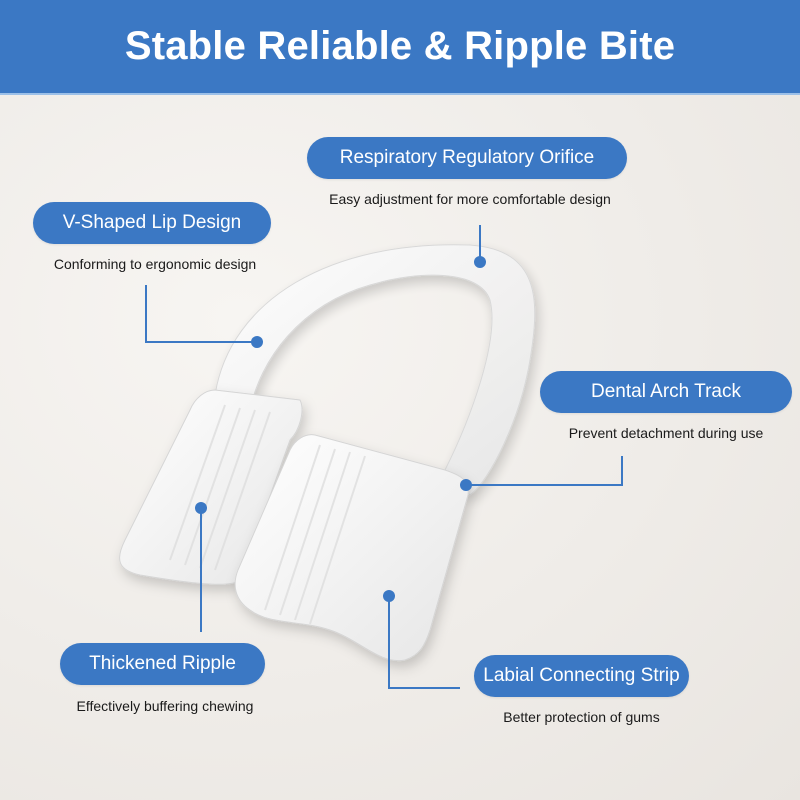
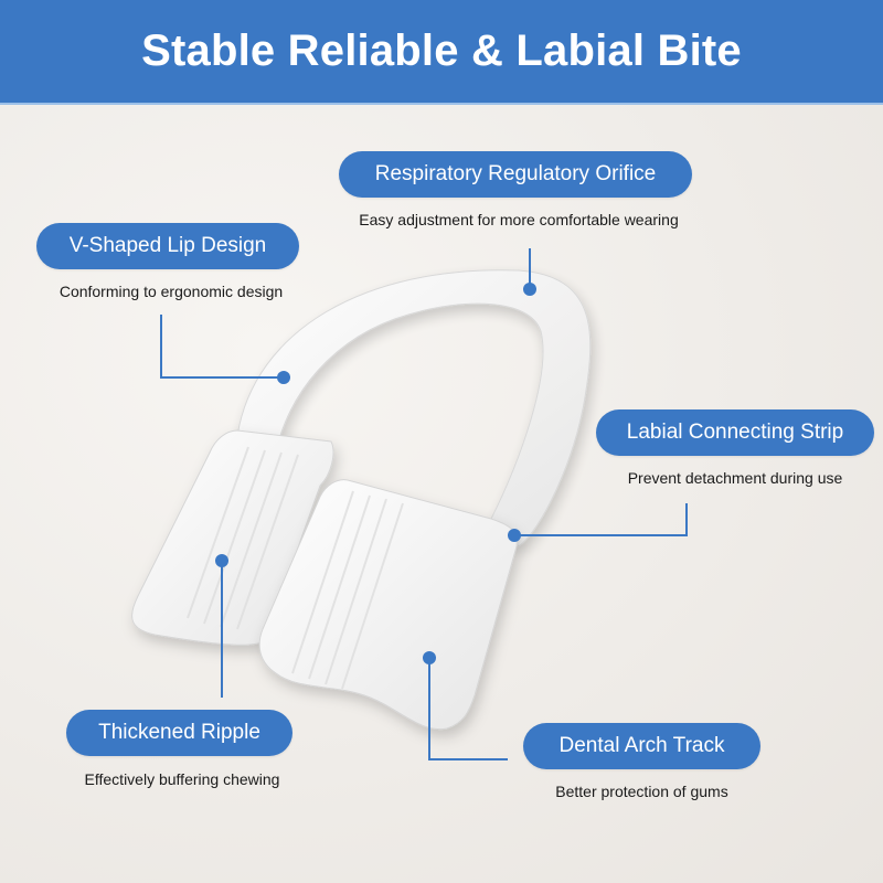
- Stable Reliable & Ripple Bite
+ Stable Reliable & Labial Bite
  Respiratory Regulatory Orifice
- Easy adjustment for more comfortable design
+ Easy adjustment for more comfortable wearing
  V-Shaped Lip Design
  Conforming to ergonomic design
- Dental Arch Track
+ Labial Connecting Strip
  Prevent detachment during use
  Thickened Ripple
  Effectively buffering chewing
- Labial Connecting Strip
+ Dental Arch Track
  Better protection of gums
